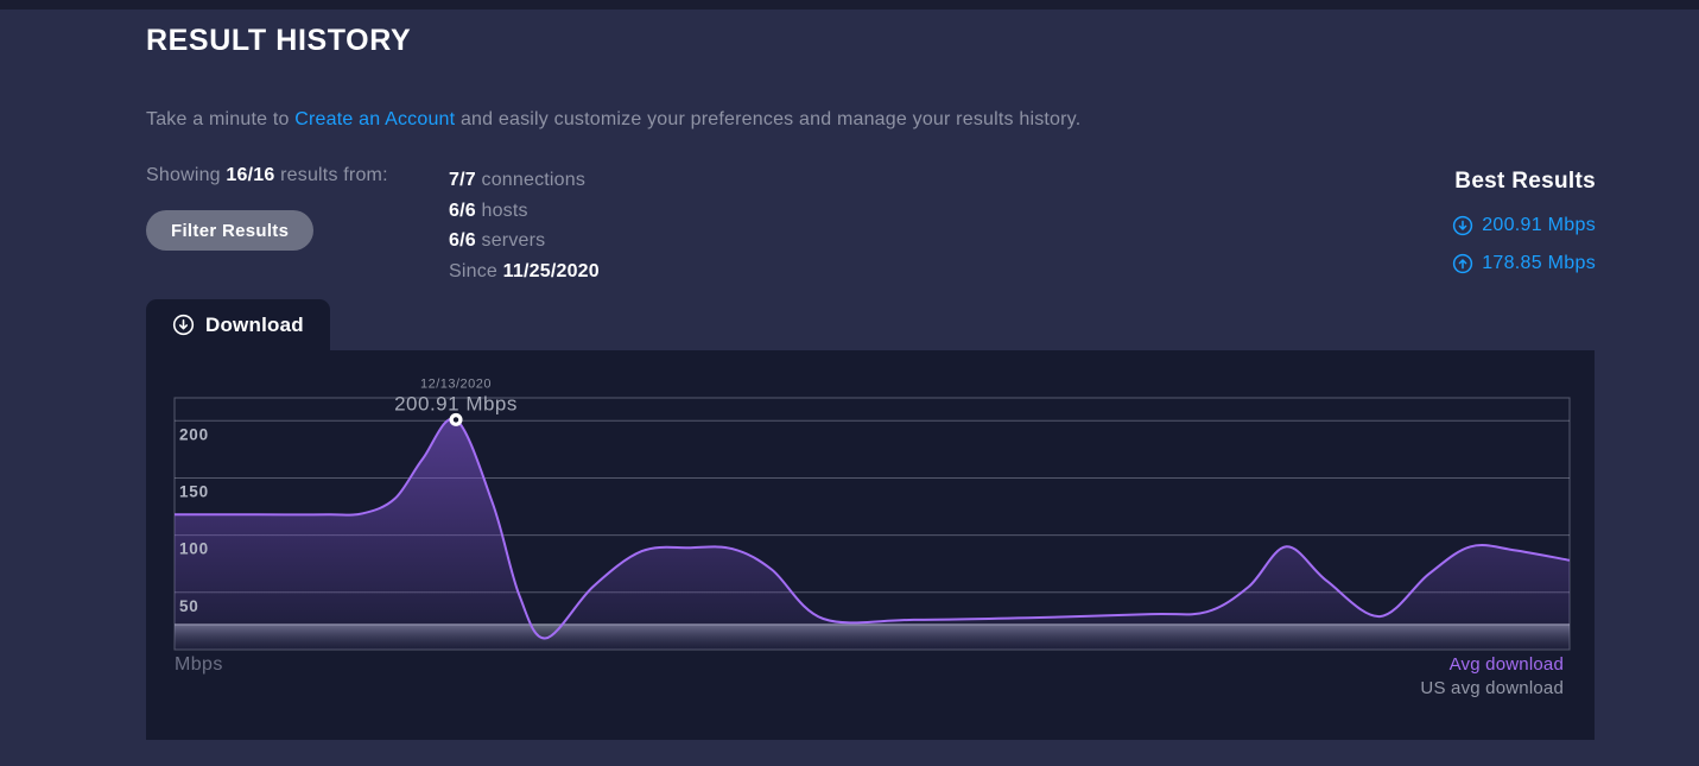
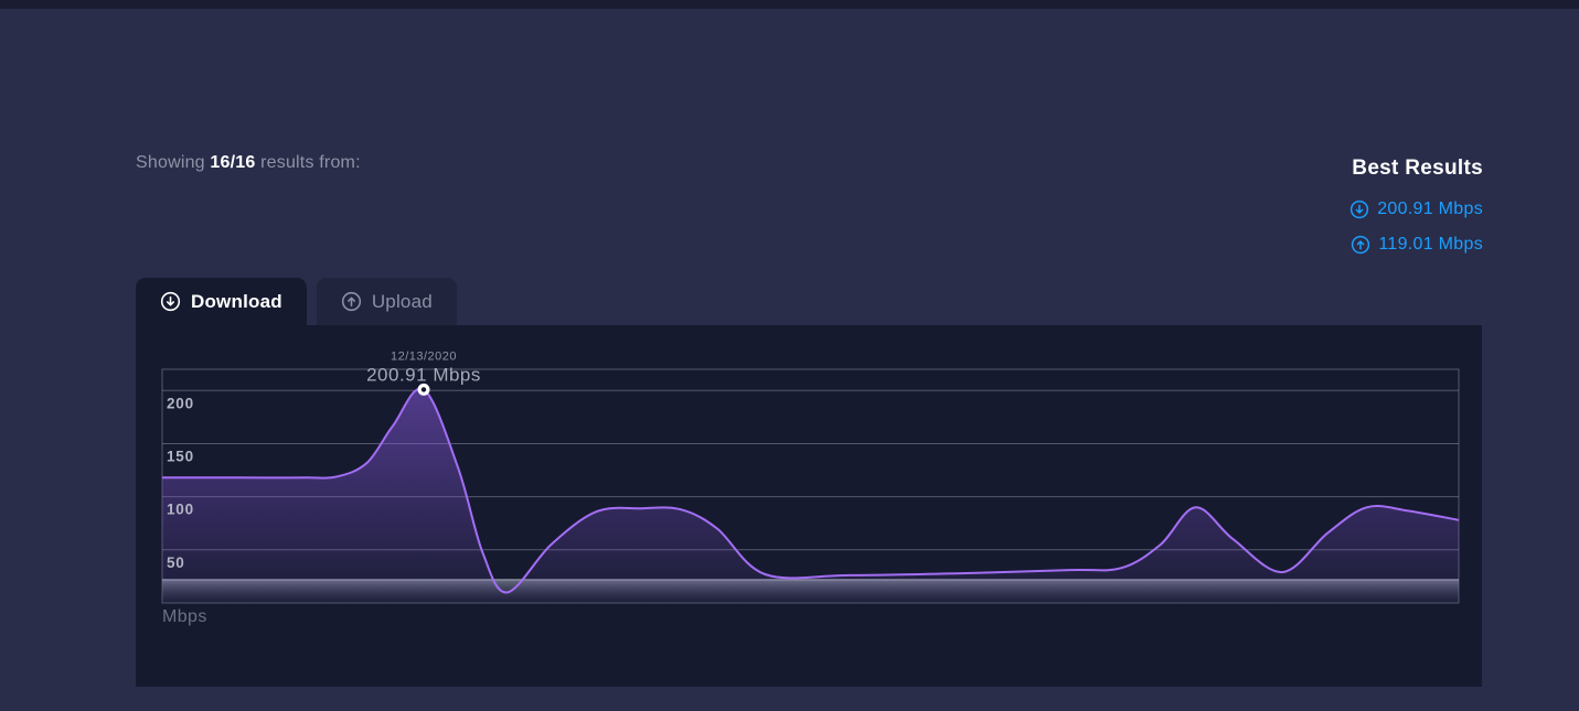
- RESULT HISTORY
- Take a minute to Create an Account and easily customize your preferences and manage your results history.
  Showing 16/16 results from:
- Filter Results
- 7/7 connections
- 6/6 hosts
- 6/6 servers
- Since 11/25/2020
  Best Results
  200.91 Mbps
- 178.85 Mbps
+ 119.01 Mbps
  Download
+ Upload
  50
  100
  150
  200
  12/13/2020
  200.91 Mbps
  Mbps
- Avg download
- US avg download
